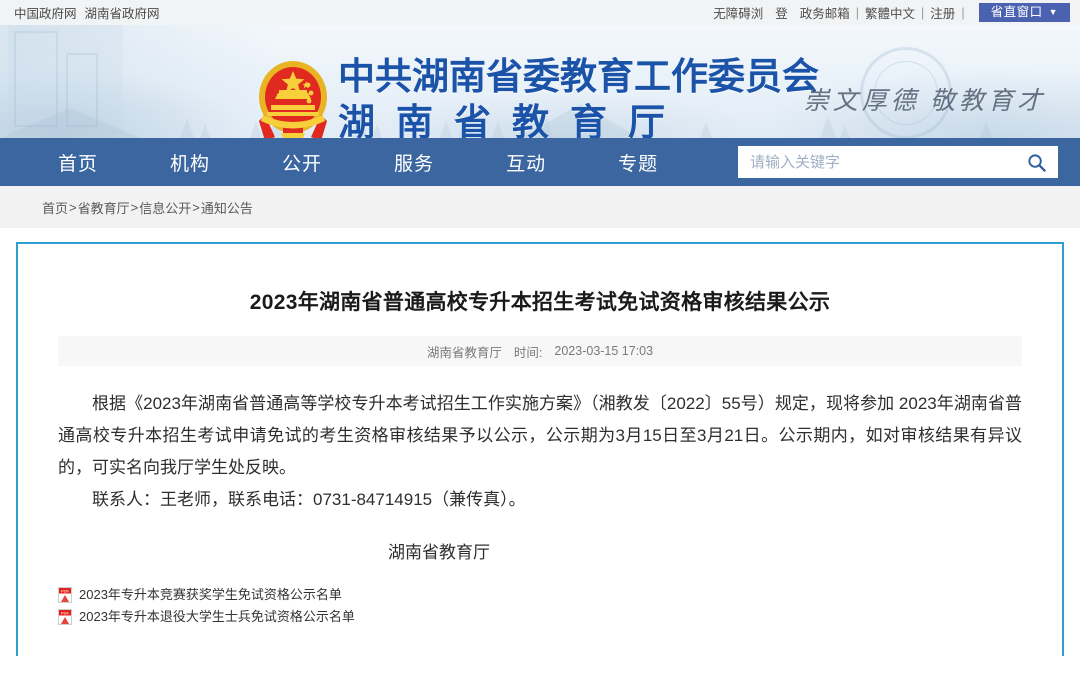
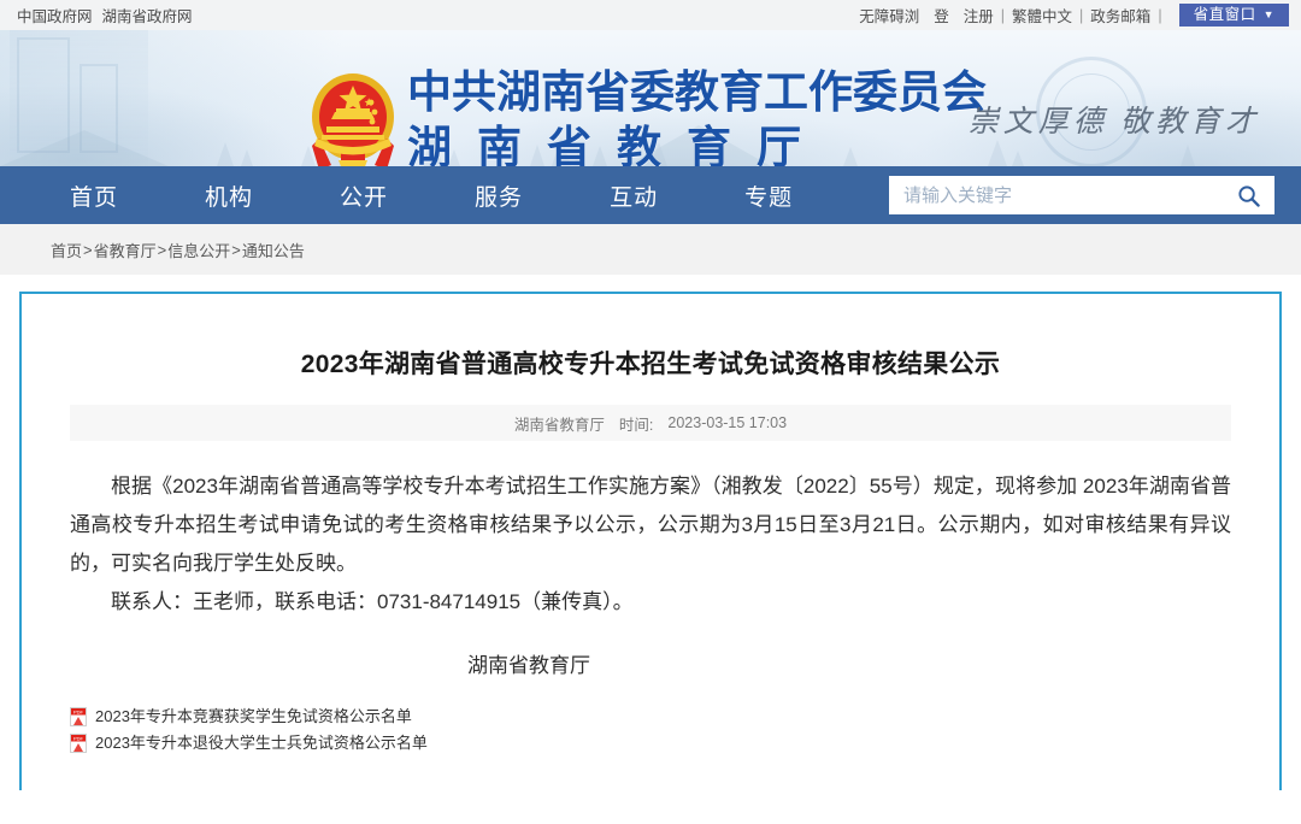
  中国政府网
  湖南省政府网
  无障碍浏
  登
- 政务邮箱
+ 注册
  |
  繁體中文
  |
- 注册
+ 政务邮箱
  |
  省直窗口
  ▼
  中共湖南省委教育工作委员会
  湖南省教育厅
  崇文厚德 敬教育才
  首页
  机构
  公开
  服务
  互动
  专题
  请输入关键字
  首页
  >
  省教育厅
  >
  信息公开
  >
  通知公告
  2023年湖南省普通高校专升本招生考试免试资格审核结果公示
  湖南省教育厅
  时间:
  2023-03-15 17:03
  根据《2023年湖南省普通高等学校专升本考试招生工作实施方案》（湘教发〔2022〕55号）规定，现将参加 2023年湖南省普通高校专升本招生考试申请免试的考生资格审核结果予以公示，公示期为3月15日至3月21日。公示期内，如对审核结果有异议的，可实名向我厅学生处反映。
  联系人：王老师，联系电话：0731-84714915（兼传真）。
  湖南省教育厅
  2023年专升本竞赛获奖学生免试资格公示名单
  2023年专升本退役大学生士兵免试资格公示名单
